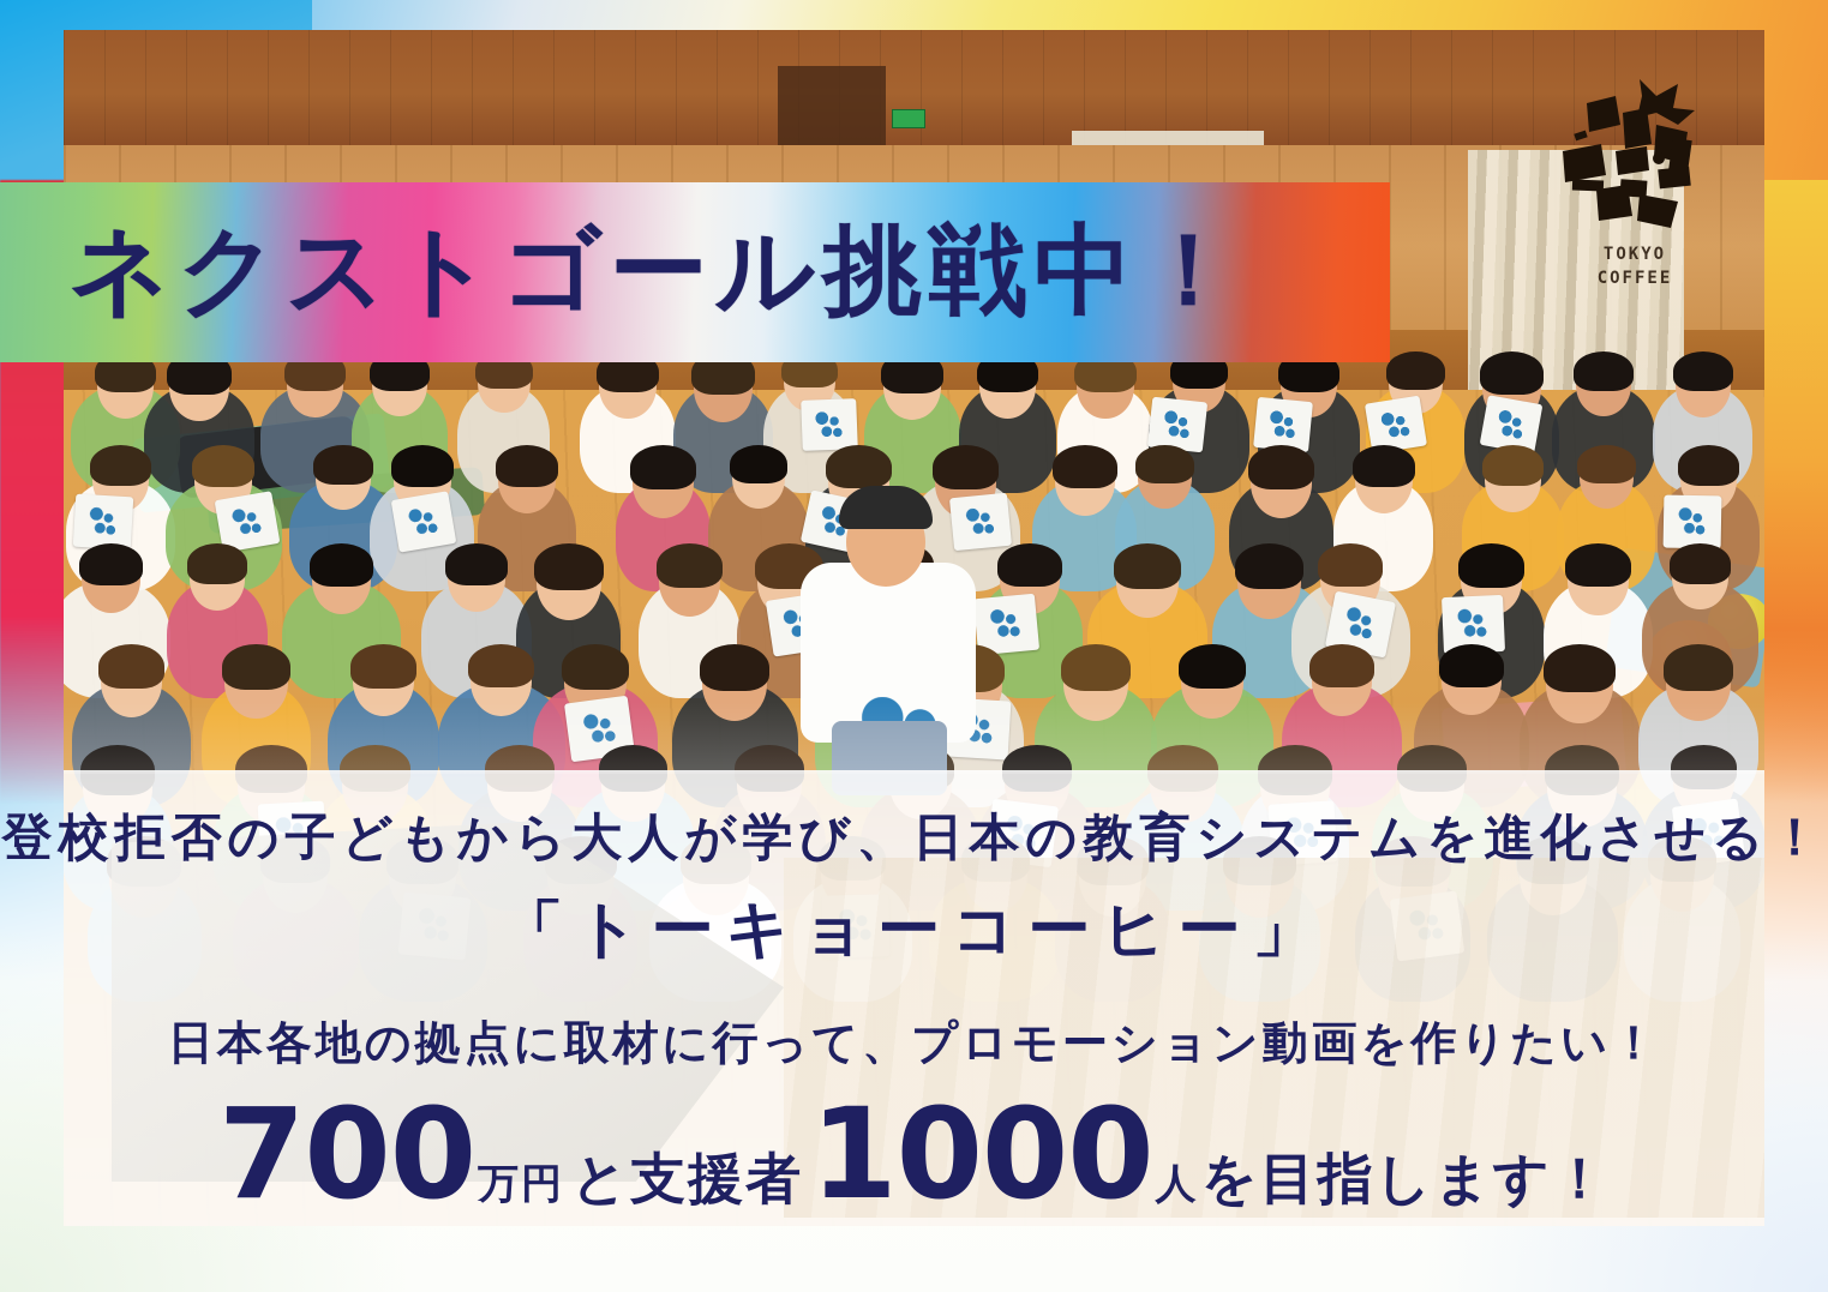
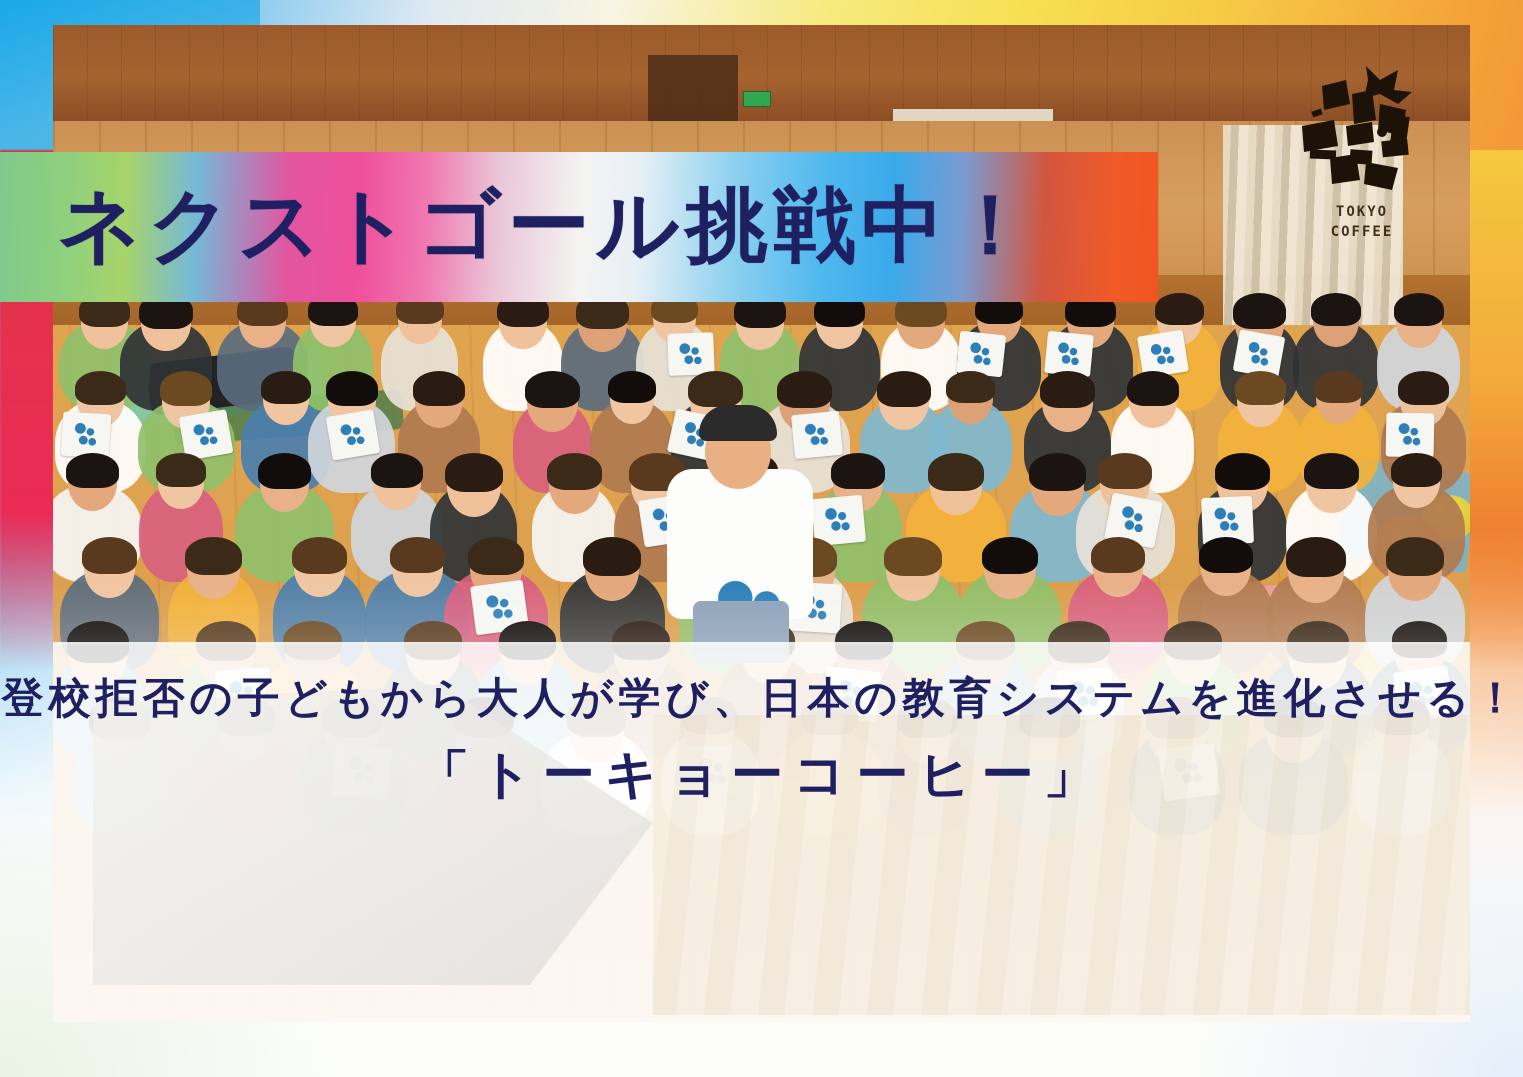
  TOKYO
  COFFEE
  ネクストゴール挑戦中！
  登校拒否の子どもから大人が学び、日本の教育システムを進化させる！
  「トーキョーコーヒー」
- 日本各地の拠点に取材に行って、プロモーション動画を作りたい！
- 700
- 万円
- と支援者
- 1000
- 人
- を目指します！
